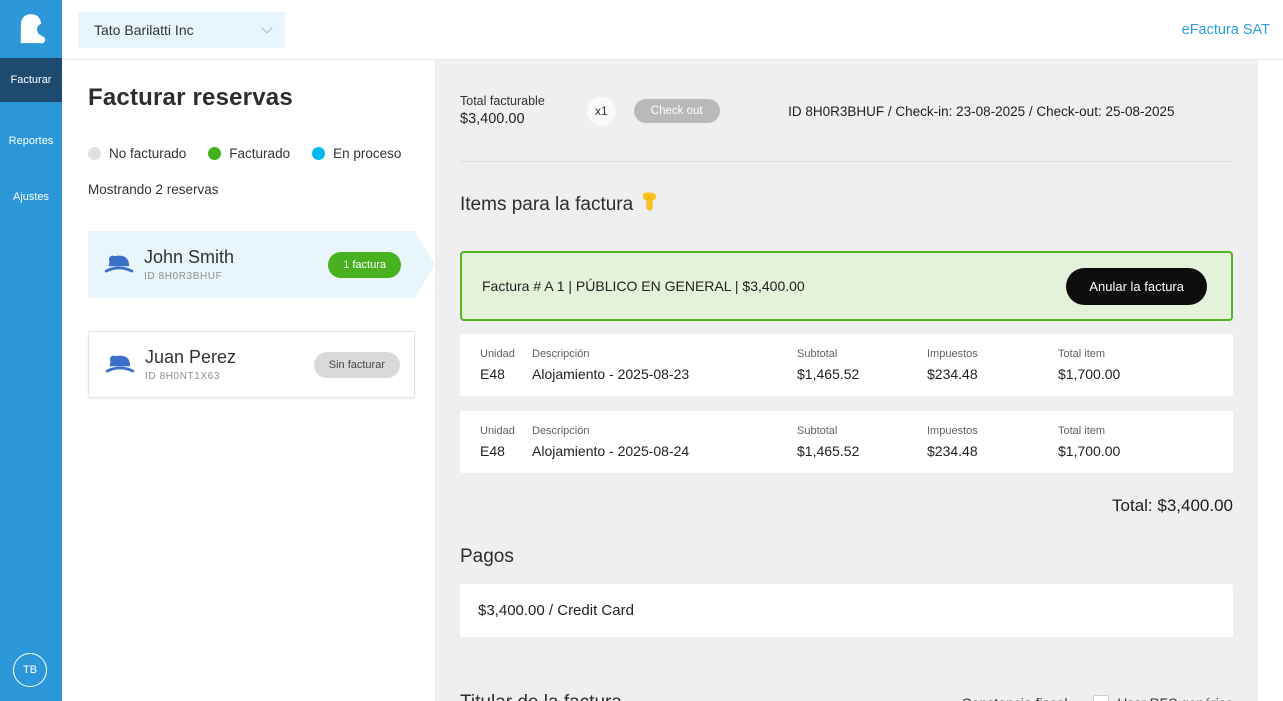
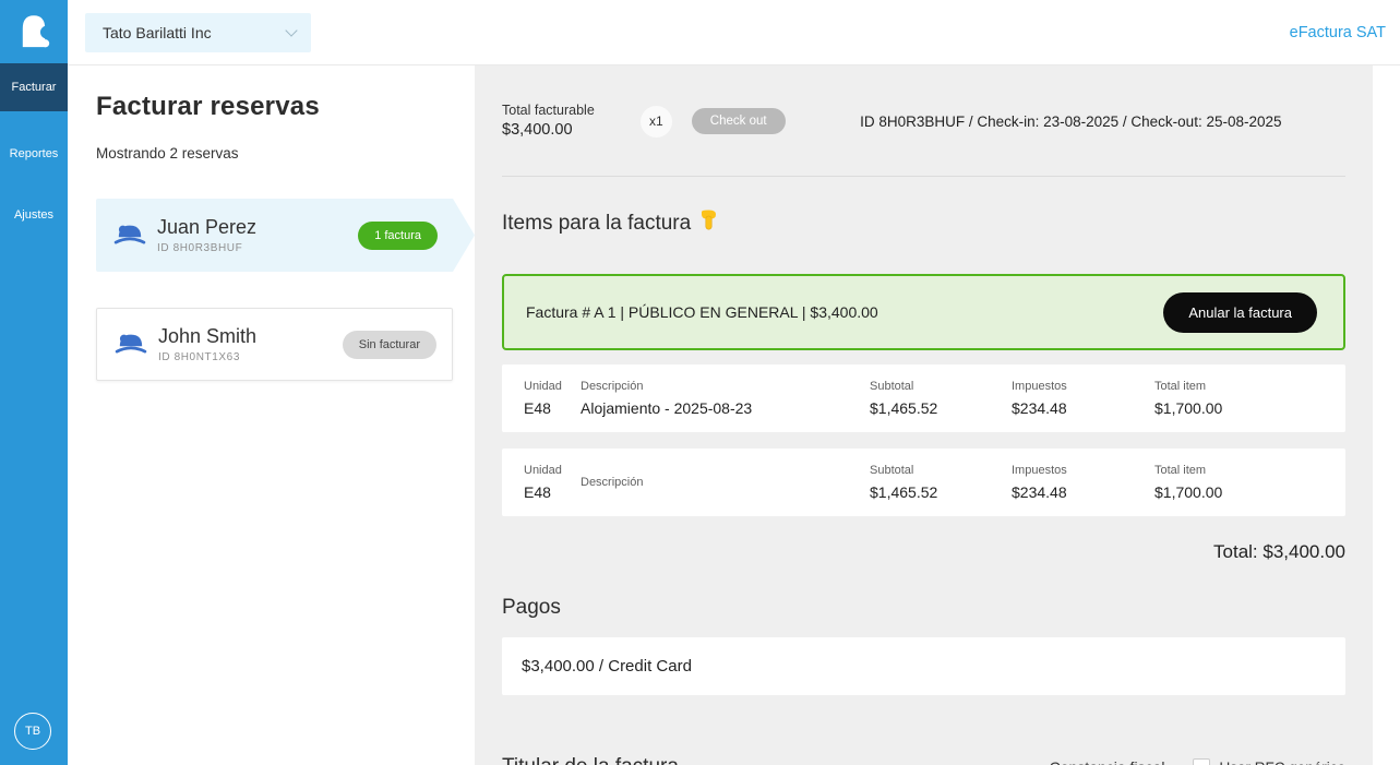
  Facturar
  Reportes
  Ajustes
  TB
  Tato Barilatti Inc
  eFactura SAT
  Facturar reservas
- No facturado
- Facturado
- En proceso
  Mostrando 2 reservas
- John Smith
+ Juan Perez
  ID 8H0R3BHUF
  1 factura
- Juan Perez
+ John Smith
  ID 8H0NT1X63
  Sin facturar
  Total facturable
  $3,400.00
  x1
  Check out
  ID 8H0R3BHUF / Check-in: 23-08-2025 / Check-out: 25-08-2025
  Items para la factura
  Factura # A 1 | PÚBLICO EN GENERAL | $3,400.00
  Anular la factura
  Unidad
  E48
  Descripción
  Alojamiento - 2025-08-23
  Subtotal
  $1,465.52
  Impuestos
  $234.48
  Total item
  $1,700.00
  Unidad
  E48
  Descripción
- Alojamiento - 2025-08-24
  Subtotal
  $1,465.52
  Impuestos
  $234.48
  Total item
  $1,700.00
  Total: $3,400.00
  Pagos
  $3,400.00 / Credit Card
